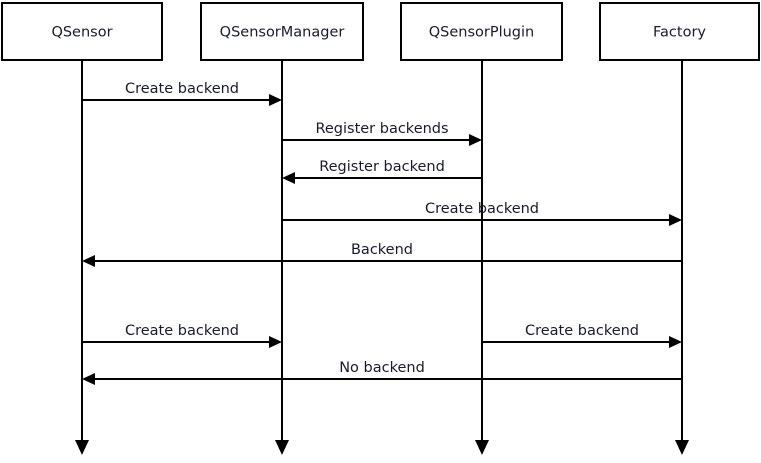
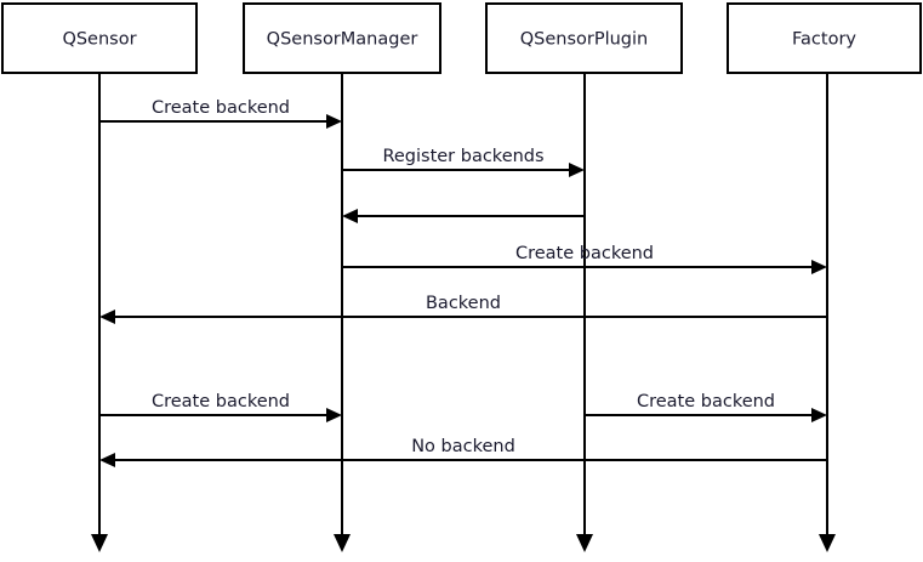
  QSensor
  QSensorManager
  QSensorPlugin
  Factory
  Create backend
  Register backends
- Register backend
  Create backend
  Backend
  Create backend
  Create backend
  No backend
